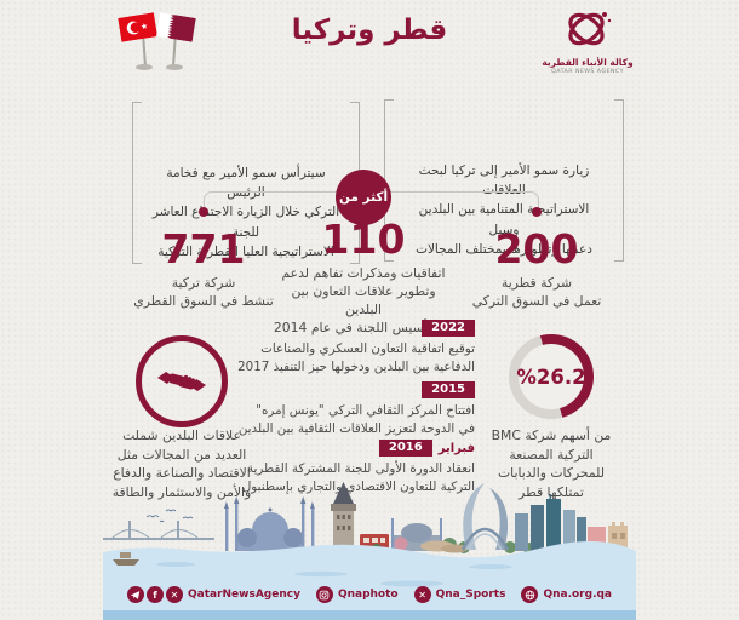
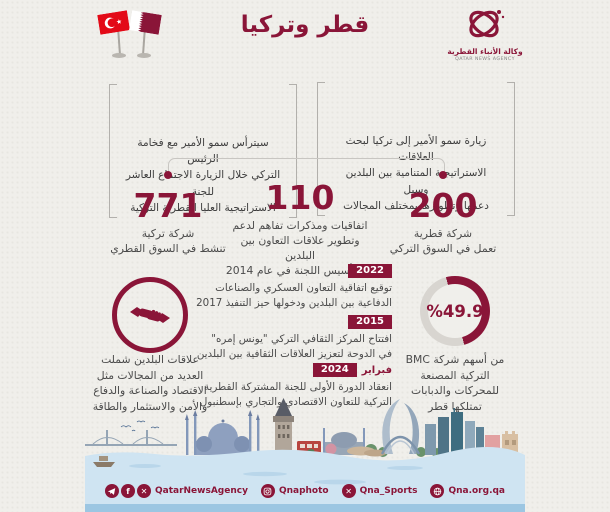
  قطر وتركيا
  وكالة الأنباء القطرية
  زيارة سمو الأمير إلى تركيا لبحث العلاقات
  الاستراتيجة المتنامية بين البلدين وسبل
  دعمها وتطورها بمختلف المجالات
  سيترأس سمو الأمير مع فخامة الرئيس
  التركي خلال الزيارة الاجتع العاشر للجنة
  الاستراتيجية العليا اقطرية التركية
- أكثر من
  771
  شركة تركية
  تنشط في السوق القطري
  110
  اتفاقيات ومذكرات تفاهم لدعم
  وتطوير علاقات التعاون بين البلدين
  سيس اللجنة في عام 2014
  200
  شركة قطرية
  تعمل في السوق التركي
  علاقات البلدين شملت
  العديد من المجالات مثل
  الاقتصاد والصناعة والدفاع
  والأمن والاستثمار والطاقة
  2022
  توقيع اتفاقية التعاون العسكري والصناعات
  الدفاعية بين البلدين ودخولها حيز التنفيذ 2017
  2015
  افتتاح المركز الثقافي التركي "يونس إمره"
  في الدوحة لتعزيز العلاقات الثقافية بين البلدين
  فبراير
- 2016
+ 2024
  انعقاد الدورة الأولى للجنة المشتركة القطرية
  التركية للتعاون الاقتصادي والتجاري بإسطنبول
- %26.2
+ %49.9
  من أسهم شركة BMC
  التركية المصنعة
  للمحركات والدبابات
  تمتلكها قطر
  f
  ✕
  QatarNewsAgency
  Qnaphoto
  ✕
  Qna_Sports
  Qna.org.qa
